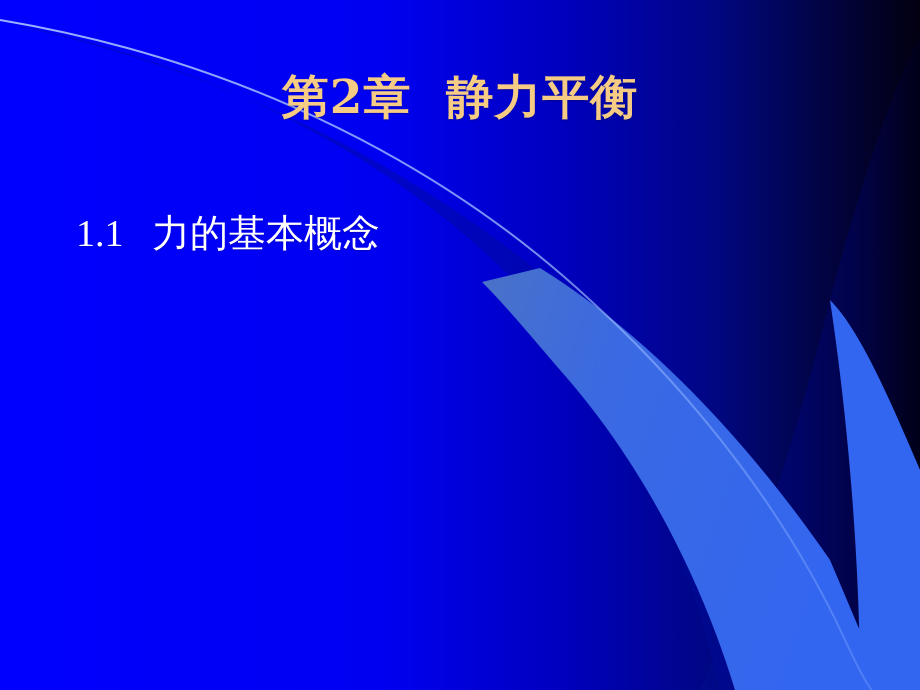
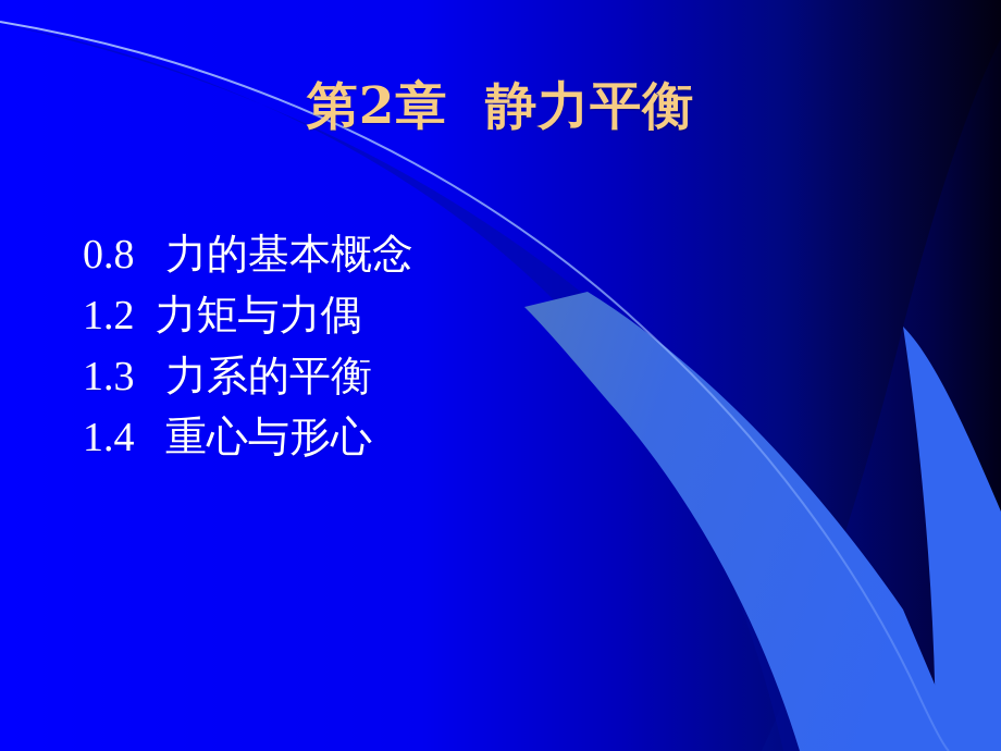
  第2章 静力平衡
- 1.1 力的基本概念
+ 0.8 力的基本概念
+ 1.2 力矩与力偶
+ 1.3 力系的平衡
+ 1.4 重心与形心
